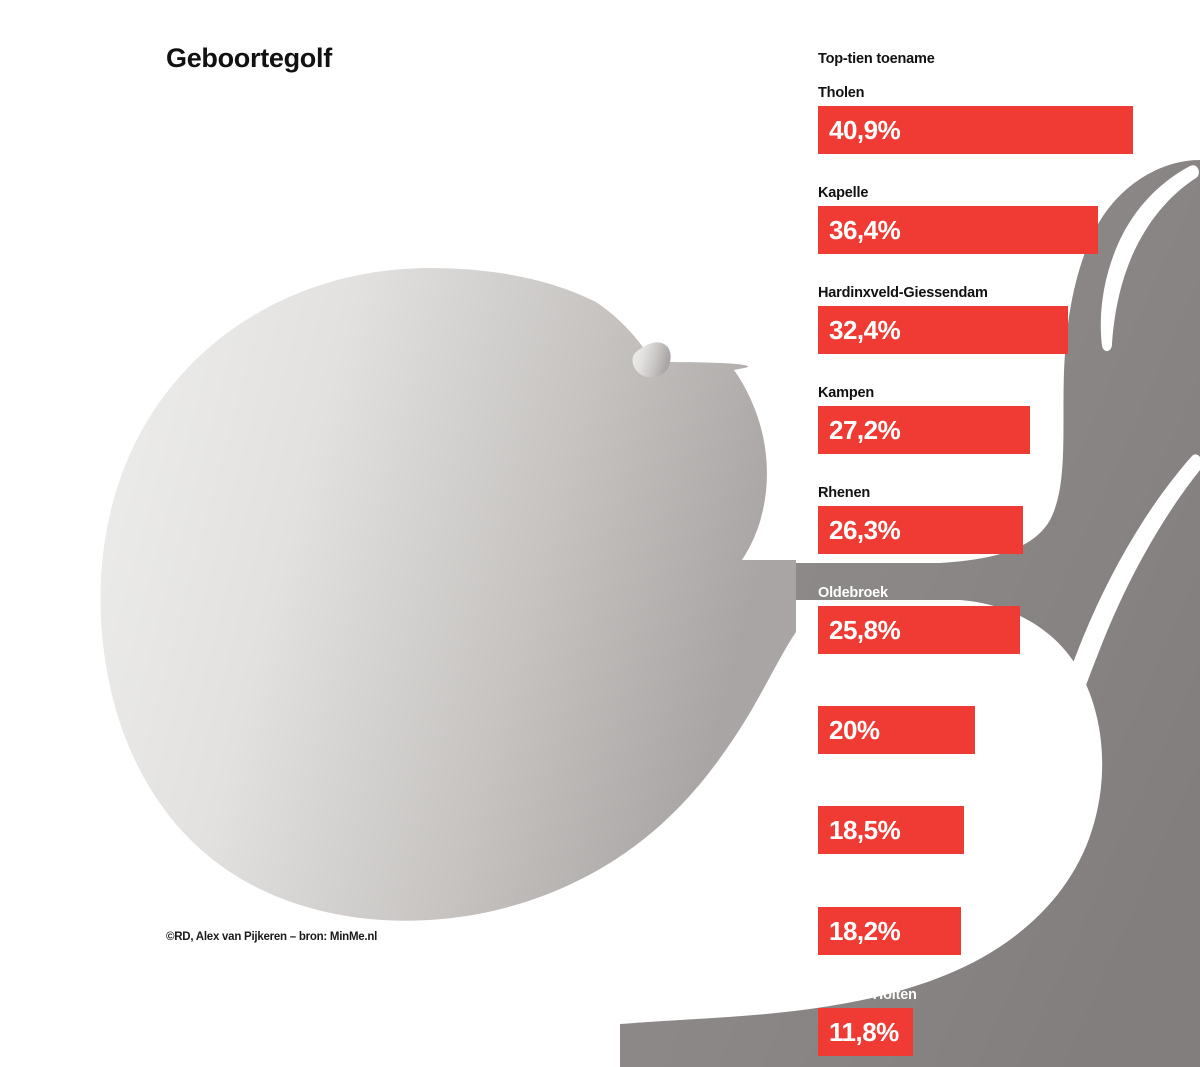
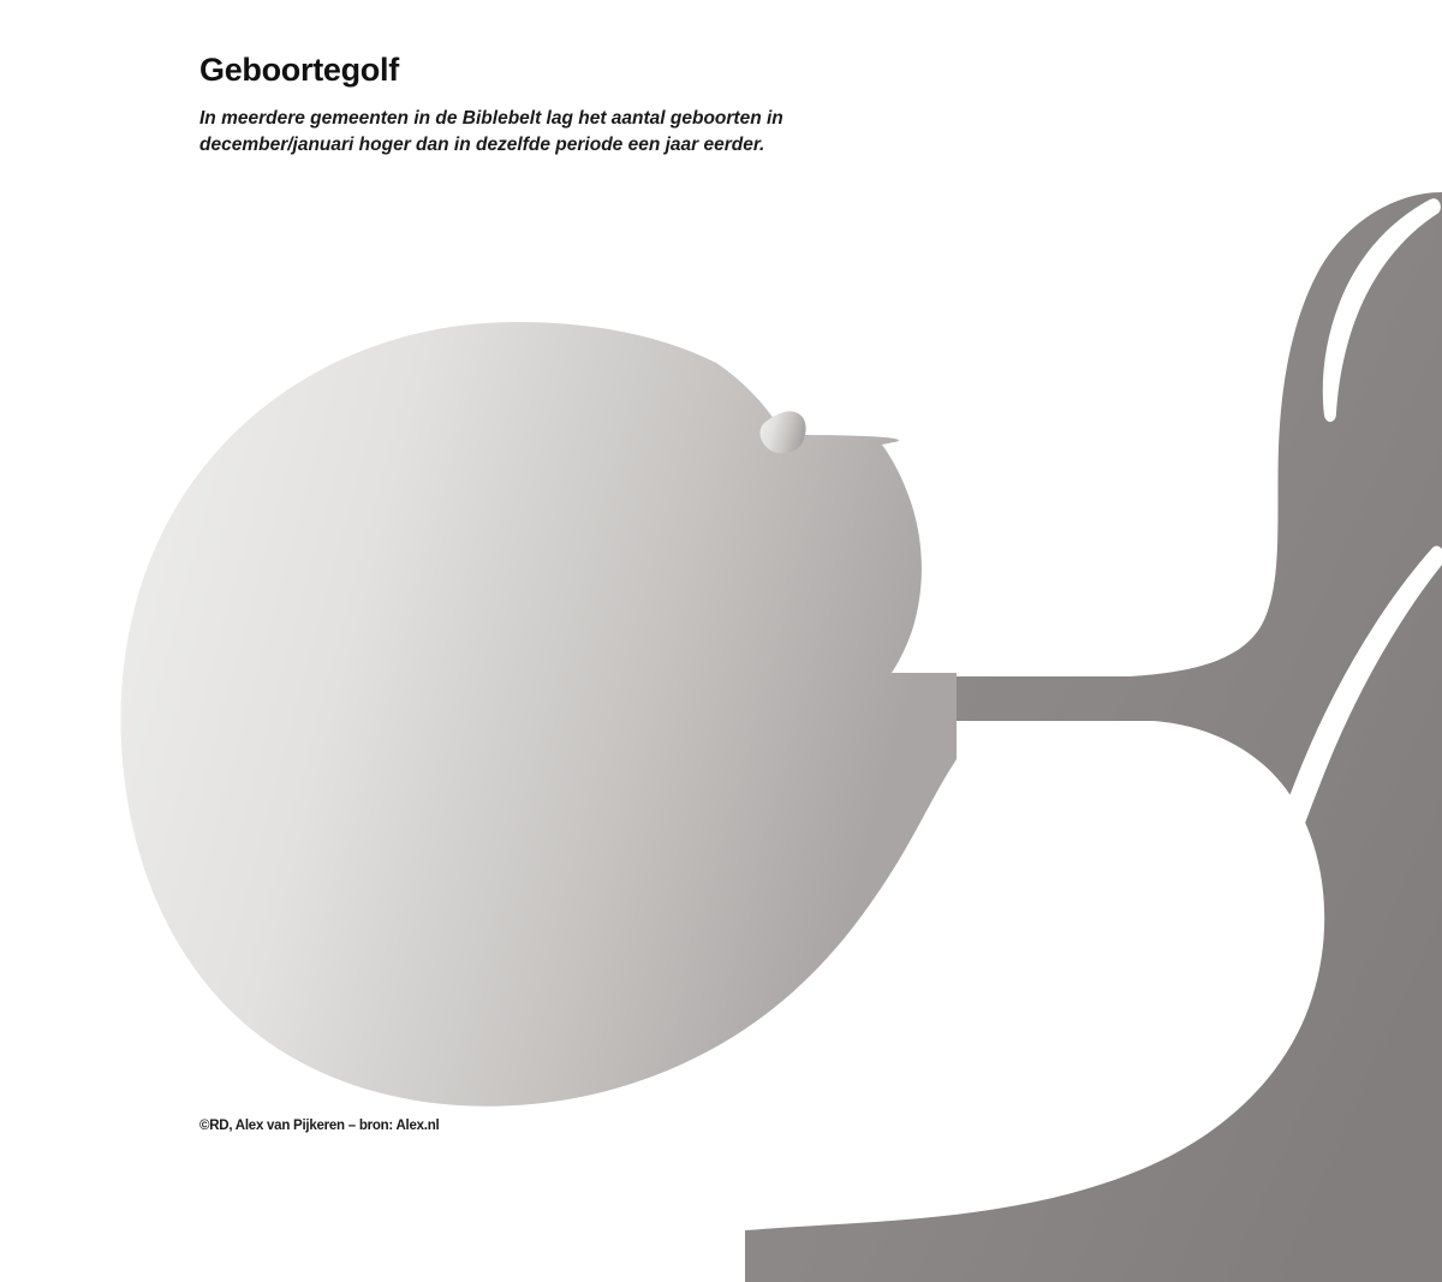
  Geboortegolf
+ In meerdere gemeenten in de Biblebelt lag het aantal geboorten in december/januari hoger dan in dezelfde periode een jaar eerder.
- ©RD, Alex van Pijkeren – bron: MinMe.nl
+ ©RD, Alex van Pijkeren – bron: Alex.nl
- Top-tien toename
- Tholen
- 40,9%
- Kapelle
- 36,4%
- Hardinxveld-Giessendam
- 32,4%
- Kampen
- 27,2%
- Rhenen
- 26,3%
- Oldebroek
- 25,8%
- 20%
- 18,5%
- 18,2%
- Rijssen-Holten
- 11,8%
